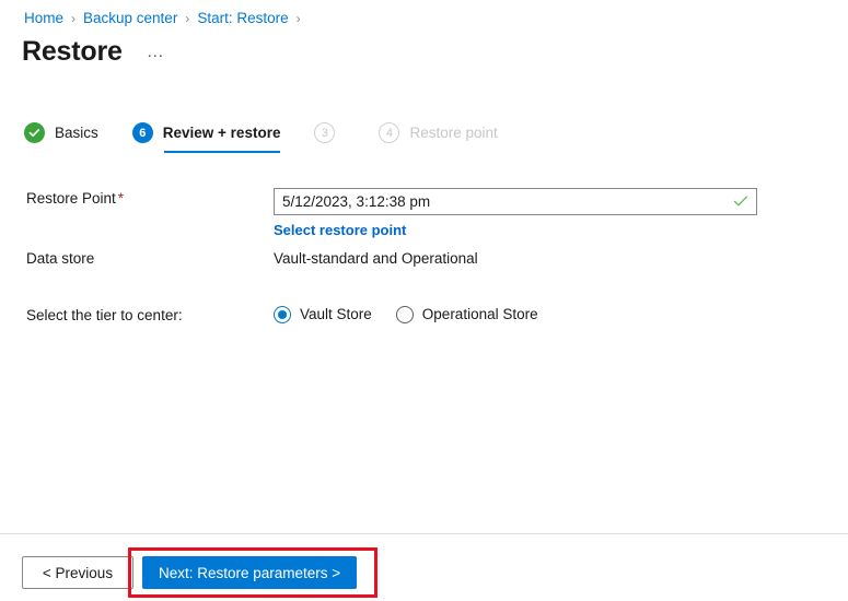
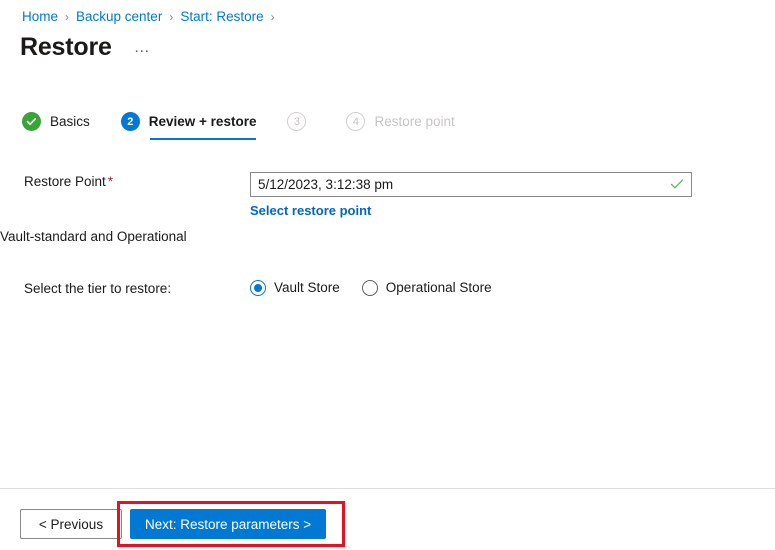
  Home
  ›
  Backup center
  ›
  Start: Restore
  ›
  Restore
  …
  Basics
- 6
+ 2
  Review + restore
  3
  4
  Restore point
  Restore Point *
  5/12/2023, 3:12:38 pm
  Select restore point
- Data store
  Vault-standard and Operational
- Select the tier to center:
+ Select the tier to restore:
  Vault Store
  Operational Store
  < Previous
  Next: Restore parameters >
